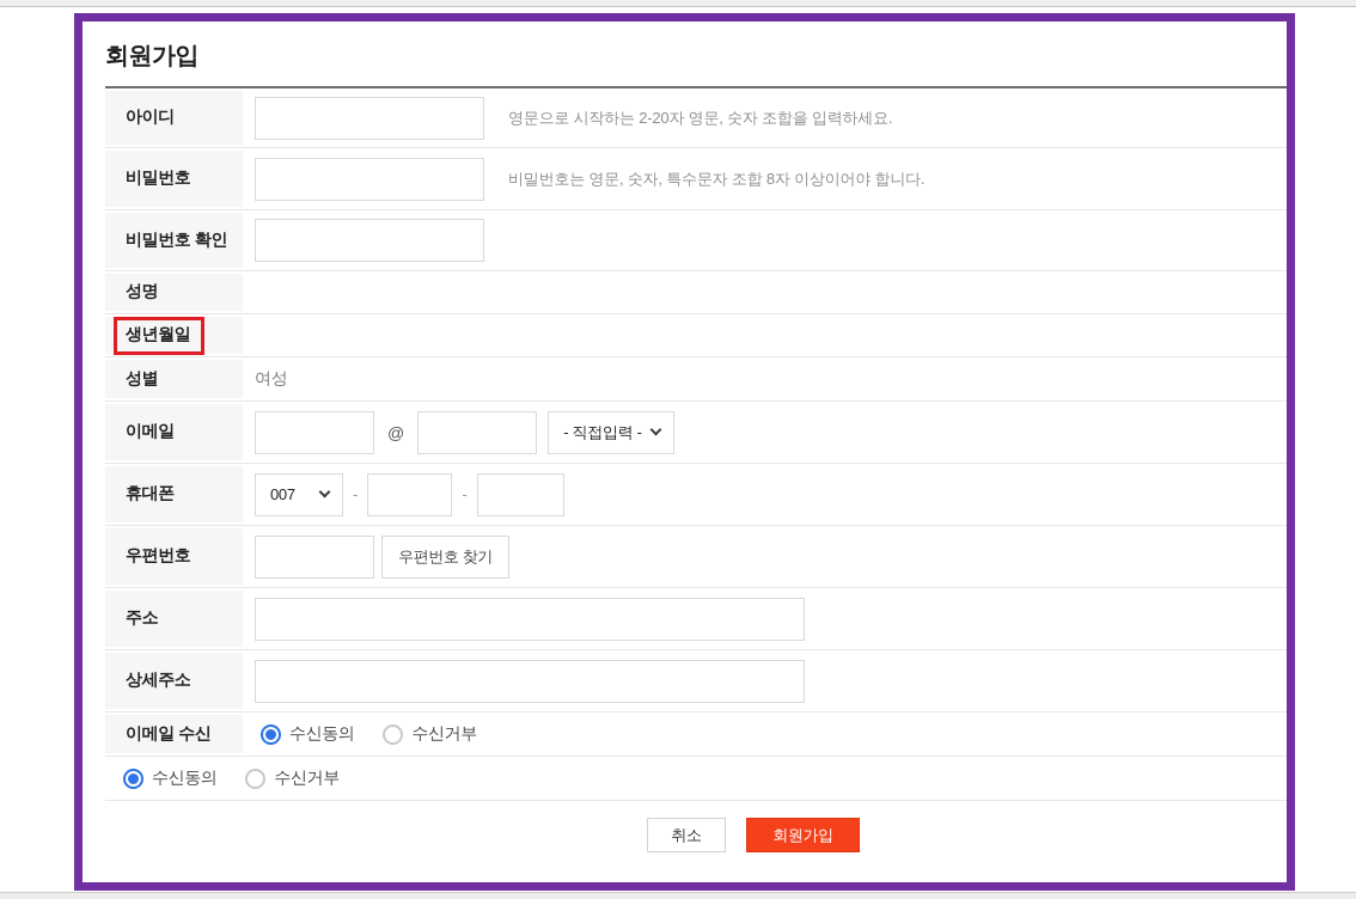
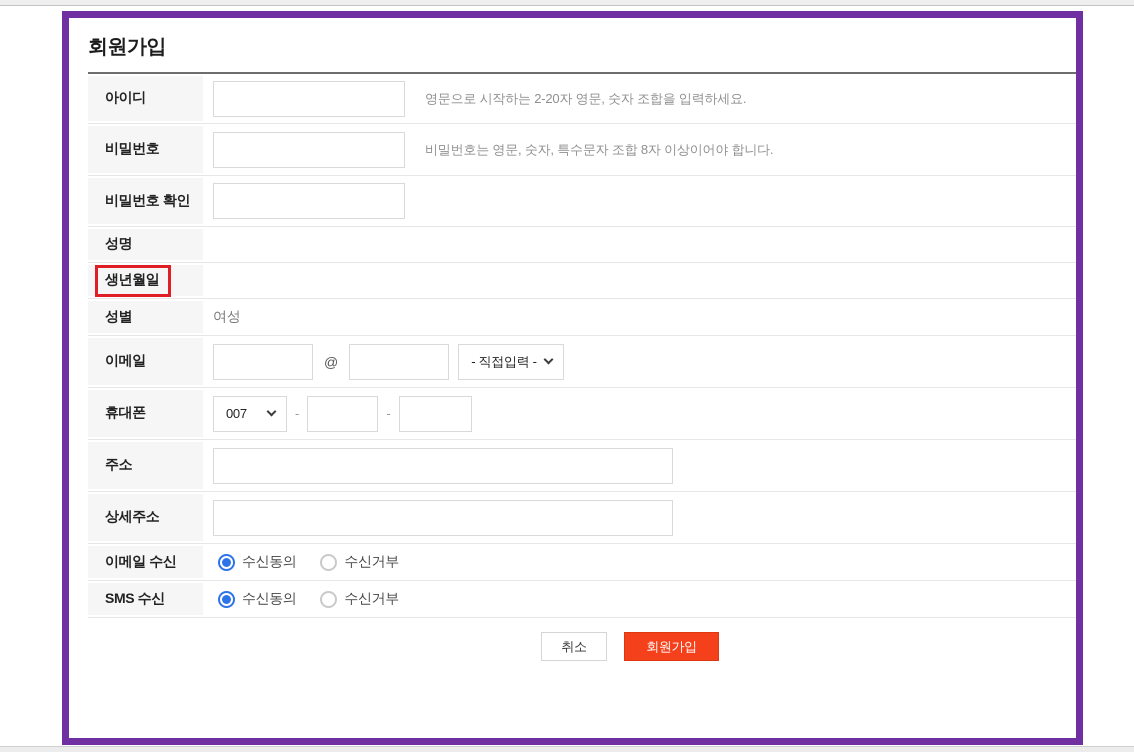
  회원가입
  아이디
  영문으로 시작하는 2-20자 영문, 숫자 조합을 입력하세요.
  비밀번호
  비밀번호는 영문, 숫자, 특수문자 조합 8자 이상이어야 합니다.
  비밀번호 확인
  성명
  생년월일
  성별
  여성
  이메일
  @
  - 직접입력 -
  휴대폰
  007
  -
  -
- 우편번호
- 우편번호 찾기
  주소
  상세주소
  이메일 수신
  수신동의
  수신거부
+ SMS 수신
  수신동의
  수신거부
  취소
  회원가입
